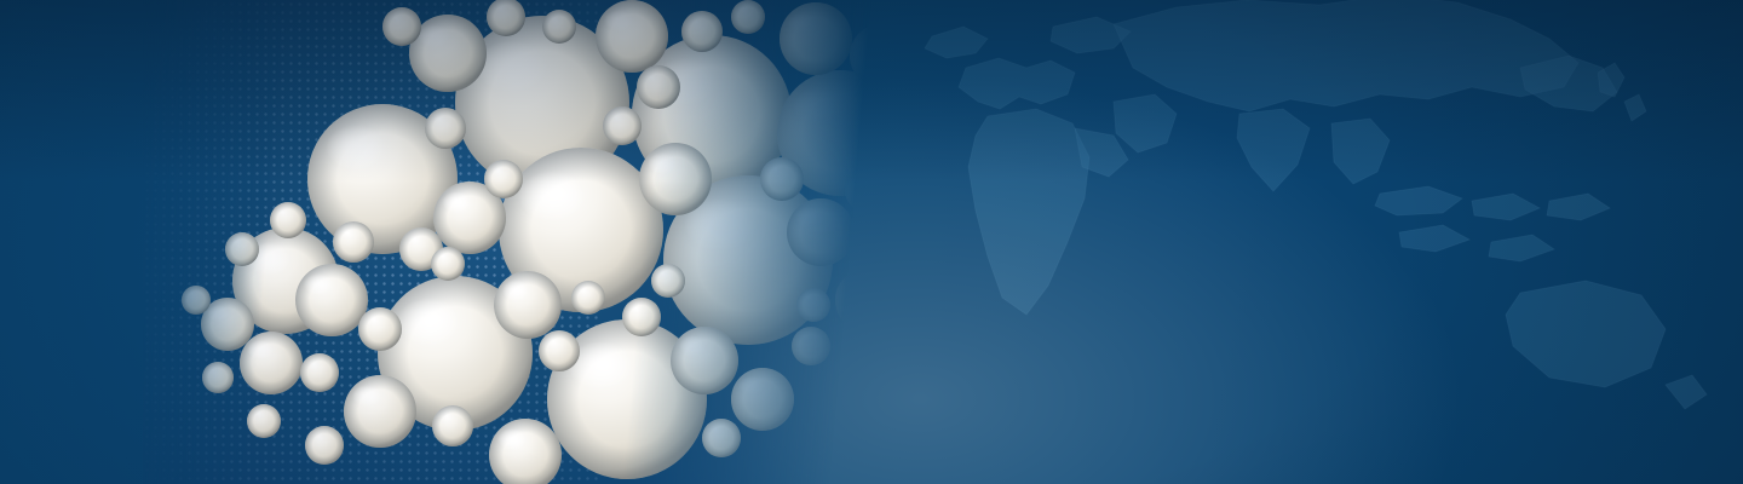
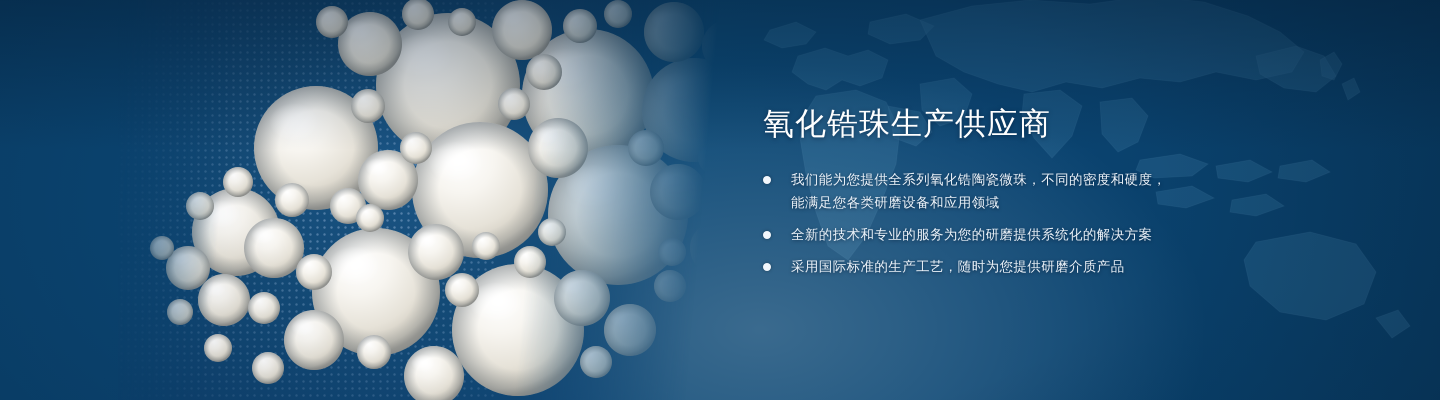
+ 氧化锆珠生产供应商
+ 我们能为您提供全系列氧化锆陶瓷微珠，不同的密度和硬度，
+ 能满足您各类研磨设备和应用领域
+ 全新的技术和专业的服务为您的研磨提供系统化的解决方案
+ 采用国际标准的生产工艺，随时为您提供研磨介质产品
